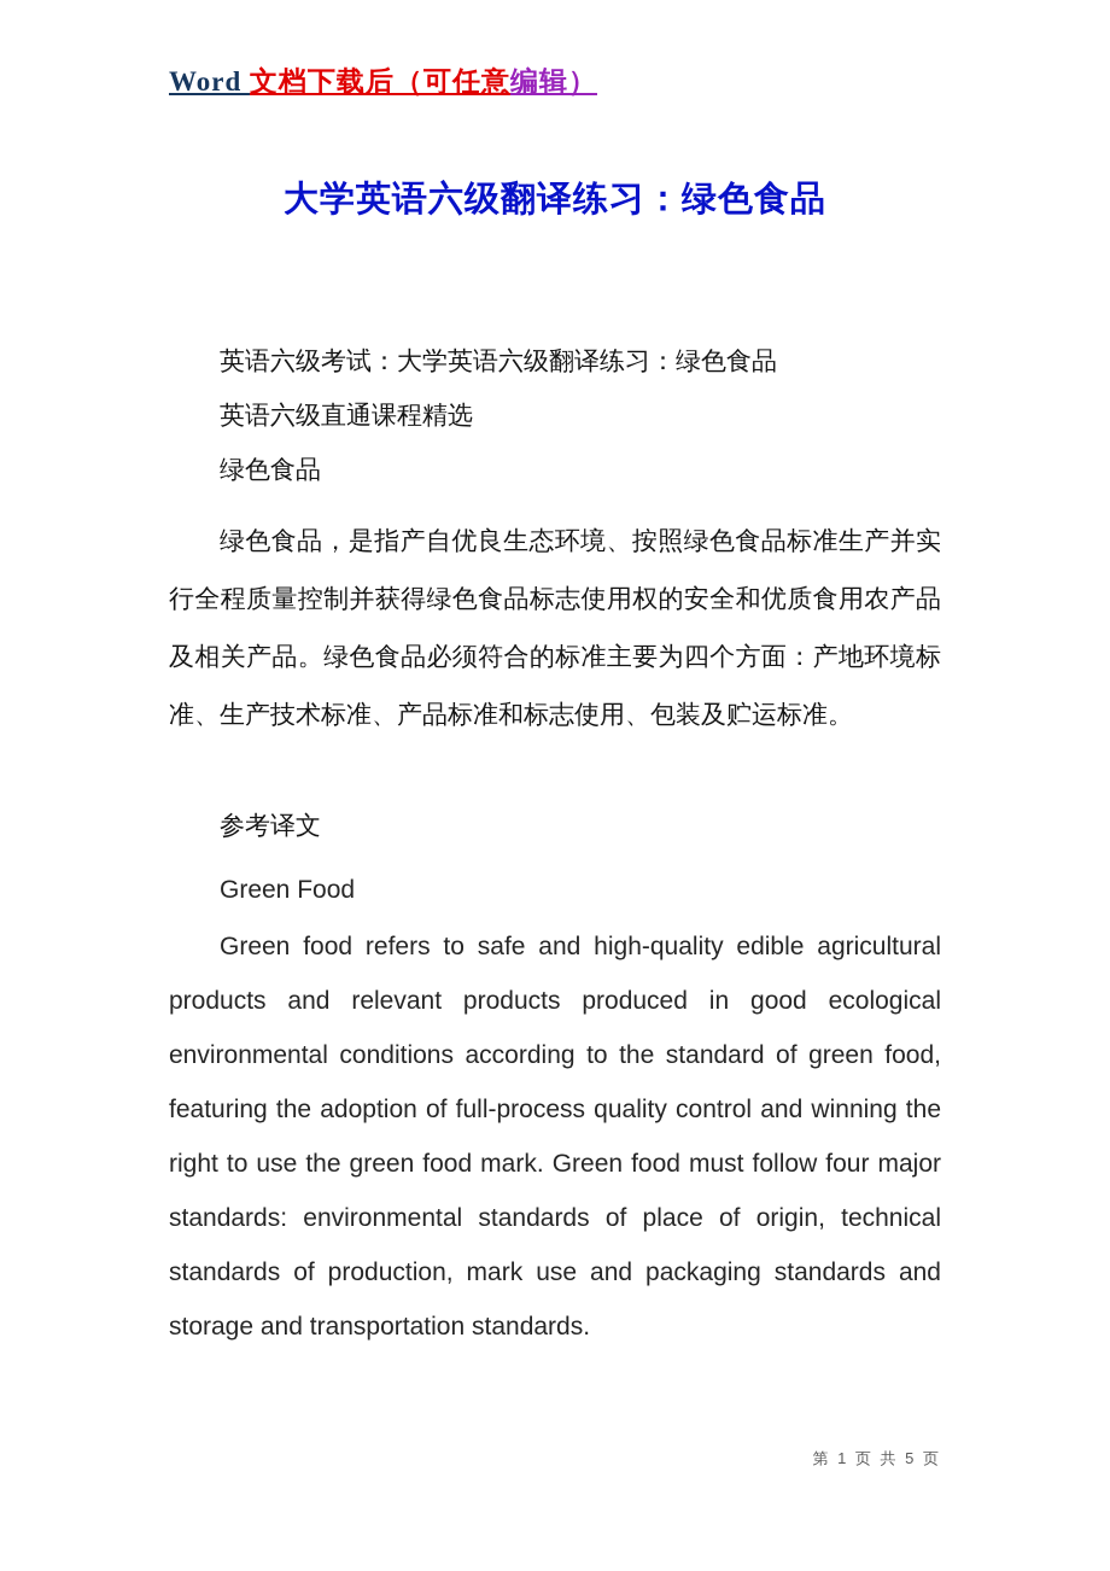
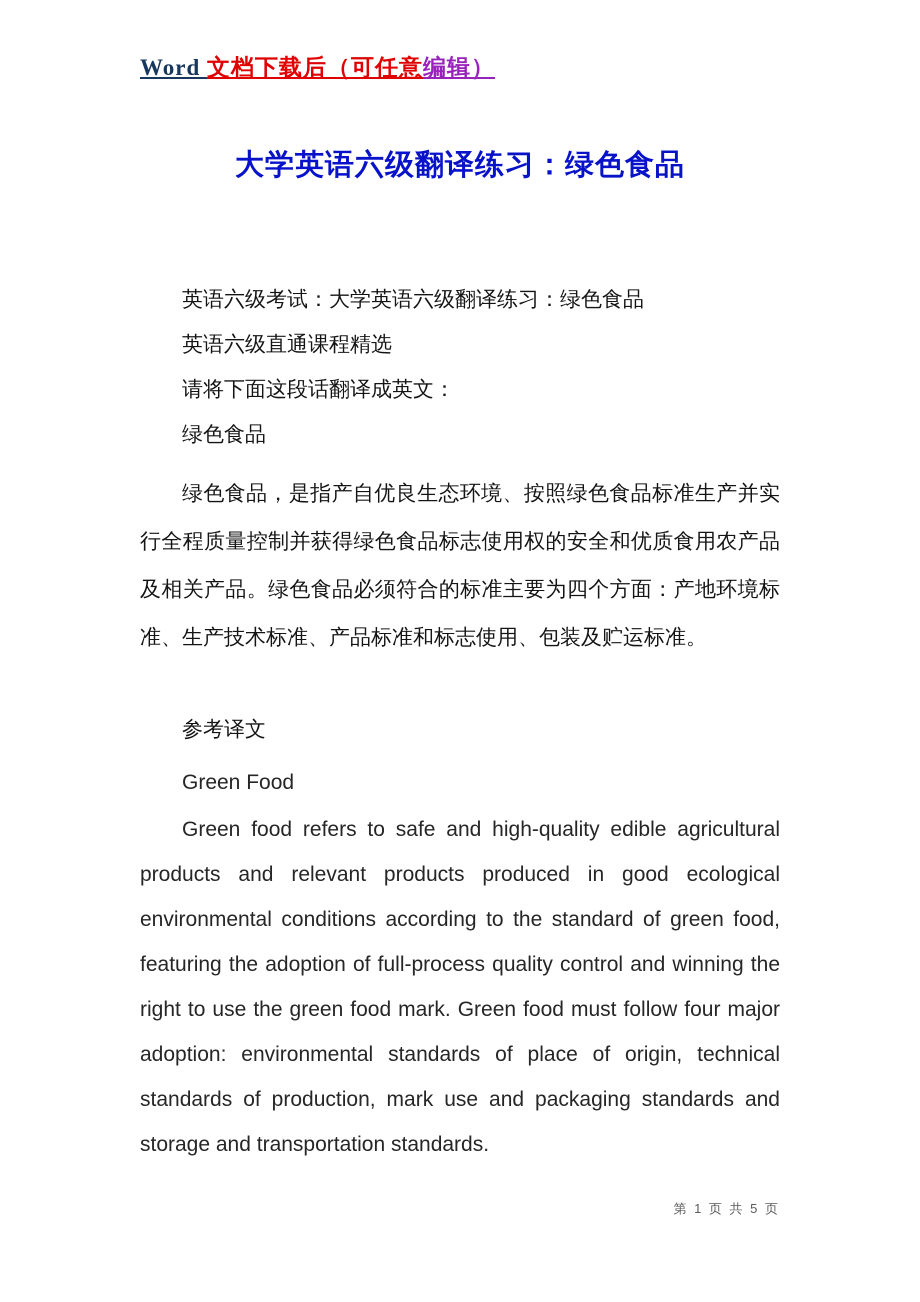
  Word 文档下载后（可任意编辑）
  大学英语六级翻译练习：绿色食品
  英语六级考试：大学英语六级翻译练习：绿色食品
  英语六级直通课程精选
+ 请将下面这段话翻译成英文：
  绿色食品
  绿色食品，是指产自优良生态环境、按照绿色食品标准生产并实行全程质量控制并获得绿色食品标志使用权的安全和优质食用农产品及相关产品。绿色食品必须符合的标准主要为四个方面：产地环境标准、生产技术标准、产品标准和标志使用、包装及贮运标准。
  参考译文
  Green Food
- Green food refers to safe and high-quality edible agricultural products and relevant products produced in good ecological environmental conditions according to the standard of green food, featuring the adoption of full-process quality control and winning the right to use the green food mark. Green food must follow four major standards: environmental standards of place of origin, technical standards of production, mark use and packaging standards and storage and transportation standards.
+ Green food refers to safe and high-quality edible agricultural products and relevant products produced in good ecological environmental conditions according to the standard of green food, featuring the adoption of full-process quality control and winning the right to use the green food mark. Green food must follow four major adoption: environmental standards of place of origin, technical standards of production, mark use and packaging standards and storage and transportation standards.
  第 1 页 共 5 页
